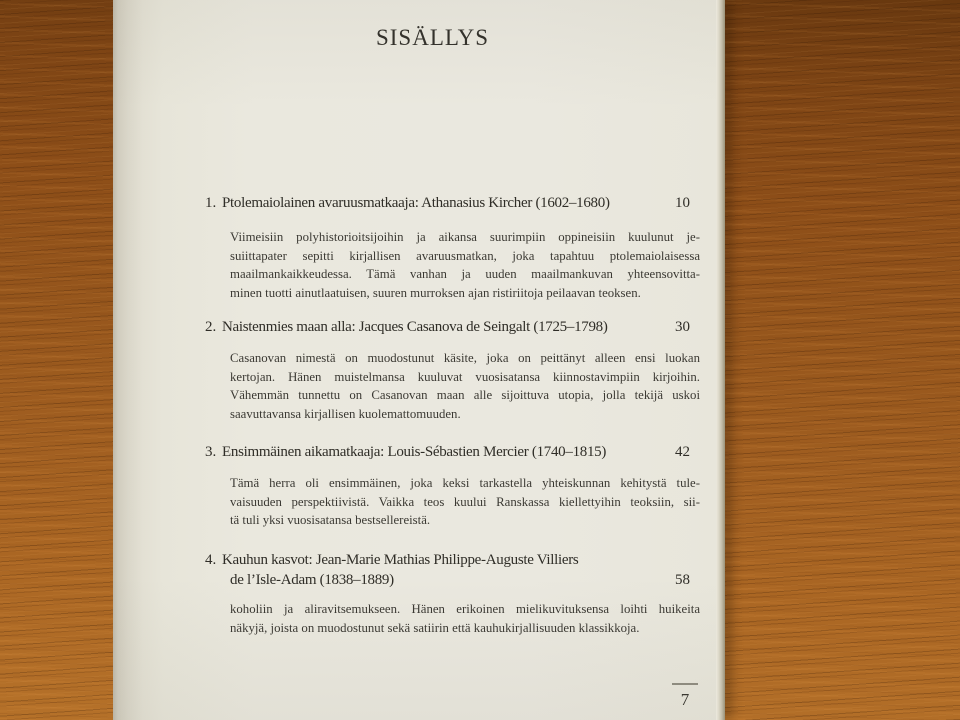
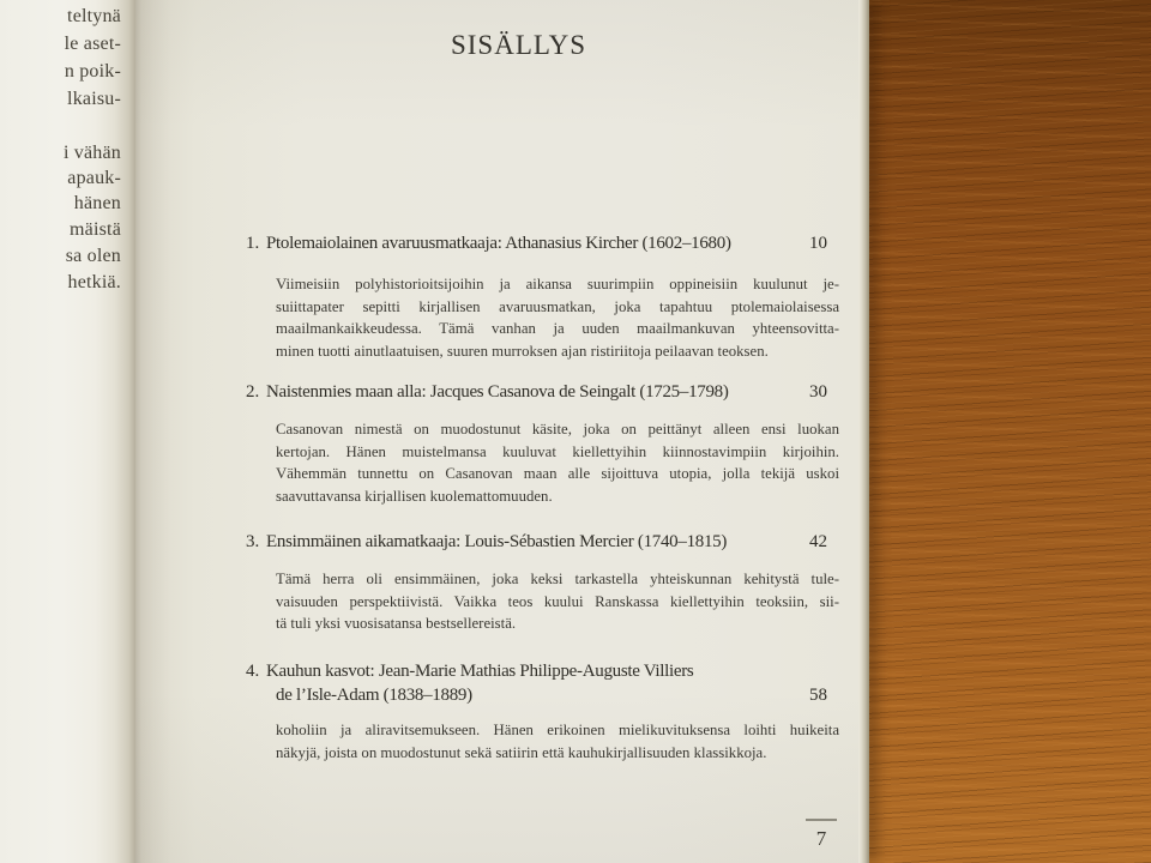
+ teltynä
+ le aset-
+ n poik-
+ lkaisu-
+ i vähän
+ apauk-
+ hänen
+ mäistä
+ sa olen
+ hetkiä.
  SISÄLLYS
  1.
  Ptolemaiolainen avaruusmatkaaja: Athanasius Kircher (1602–1680)
  10
  Viimeisiin polyhistorioitsijoihin ja aikansa suurimpiin oppineisiin kuulunut je-
  suiittapater sepitti kirjallisen avaruusmatkan, joka tapahtuu ptolemaiolaisessa
  maailmankaikkeudessa. Tämä vanhan ja uuden maailmankuvan yhteensovitta-
  minen tuotti ainutlaatuisen, suuren murroksen ajan ristiriitoja peilaavan teoksen.
  2.
  Naistenmies maan alla: Jacques Casanova de Seingalt (1725–1798)
  30
  Casanovan nimestä on muodostunut käsite, joka on peittänyt alleen ensi luokan
- kertojan. Hänen muistelmansa kuuluvat vuosisatansa kiinnostavimpiin kirjoihin.
+ kertojan. Hänen muistelmansa kuuluvat kiellettyihin kiinnostavimpiin kirjoihin.
  Vähemmän tunnettu on Casanovan maan alle sijoittuva utopia, jolla tekijä uskoi
  saavuttavansa kirjallisen kuolemattomuuden.
  3.
  Ensimmäinen aikamatkaaja: Louis-Sébastien Mercier (1740–1815)
  42
  Tämä herra oli ensimmäinen, joka keksi tarkastella yhteiskunnan kehitystä tule-
  vaisuuden perspektiivistä. Vaikka teos kuului Ranskassa kiellettyihin teoksiin, sii-
  tä tuli yksi vuosisatansa bestsellereistä.
  4.
  Kauhun kasvot: Jean-Marie Mathias Philippe-Auguste Villiers
  de l’Isle-Adam (1838–1889)
  58
  koholiin ja aliravitsemukseen. Hänen erikoinen mielikuvituksensa loihti huikeita
  näkyjä, joista on muodostunut sekä satiirin että kauhukirjallisuuden klassikkoja.
  7
